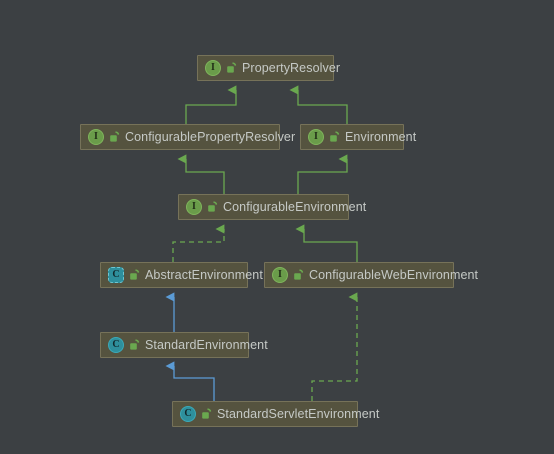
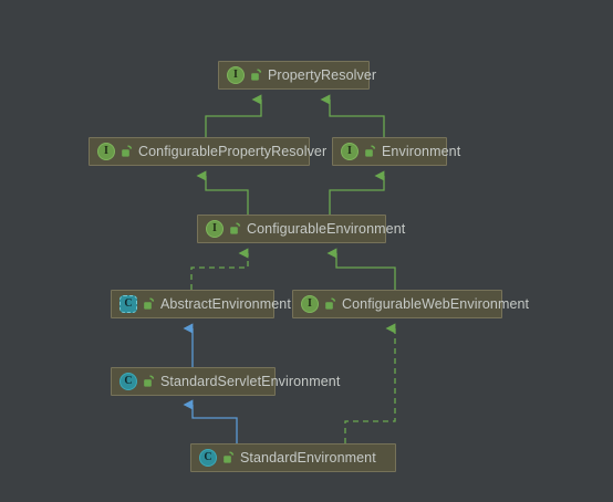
  I
  PropertyResolver
  I
  ConfigurablePropertyResolver
  I
  Environment
  I
  ConfigurableEnvironment
  C
  AbstractEnvironment
  I
  ConfigurableWebEnvironment
  C
- StandardEnvironment
+ StandardServletEnvironment
  C
- StandardServletEnvironment
+ StandardEnvironment
